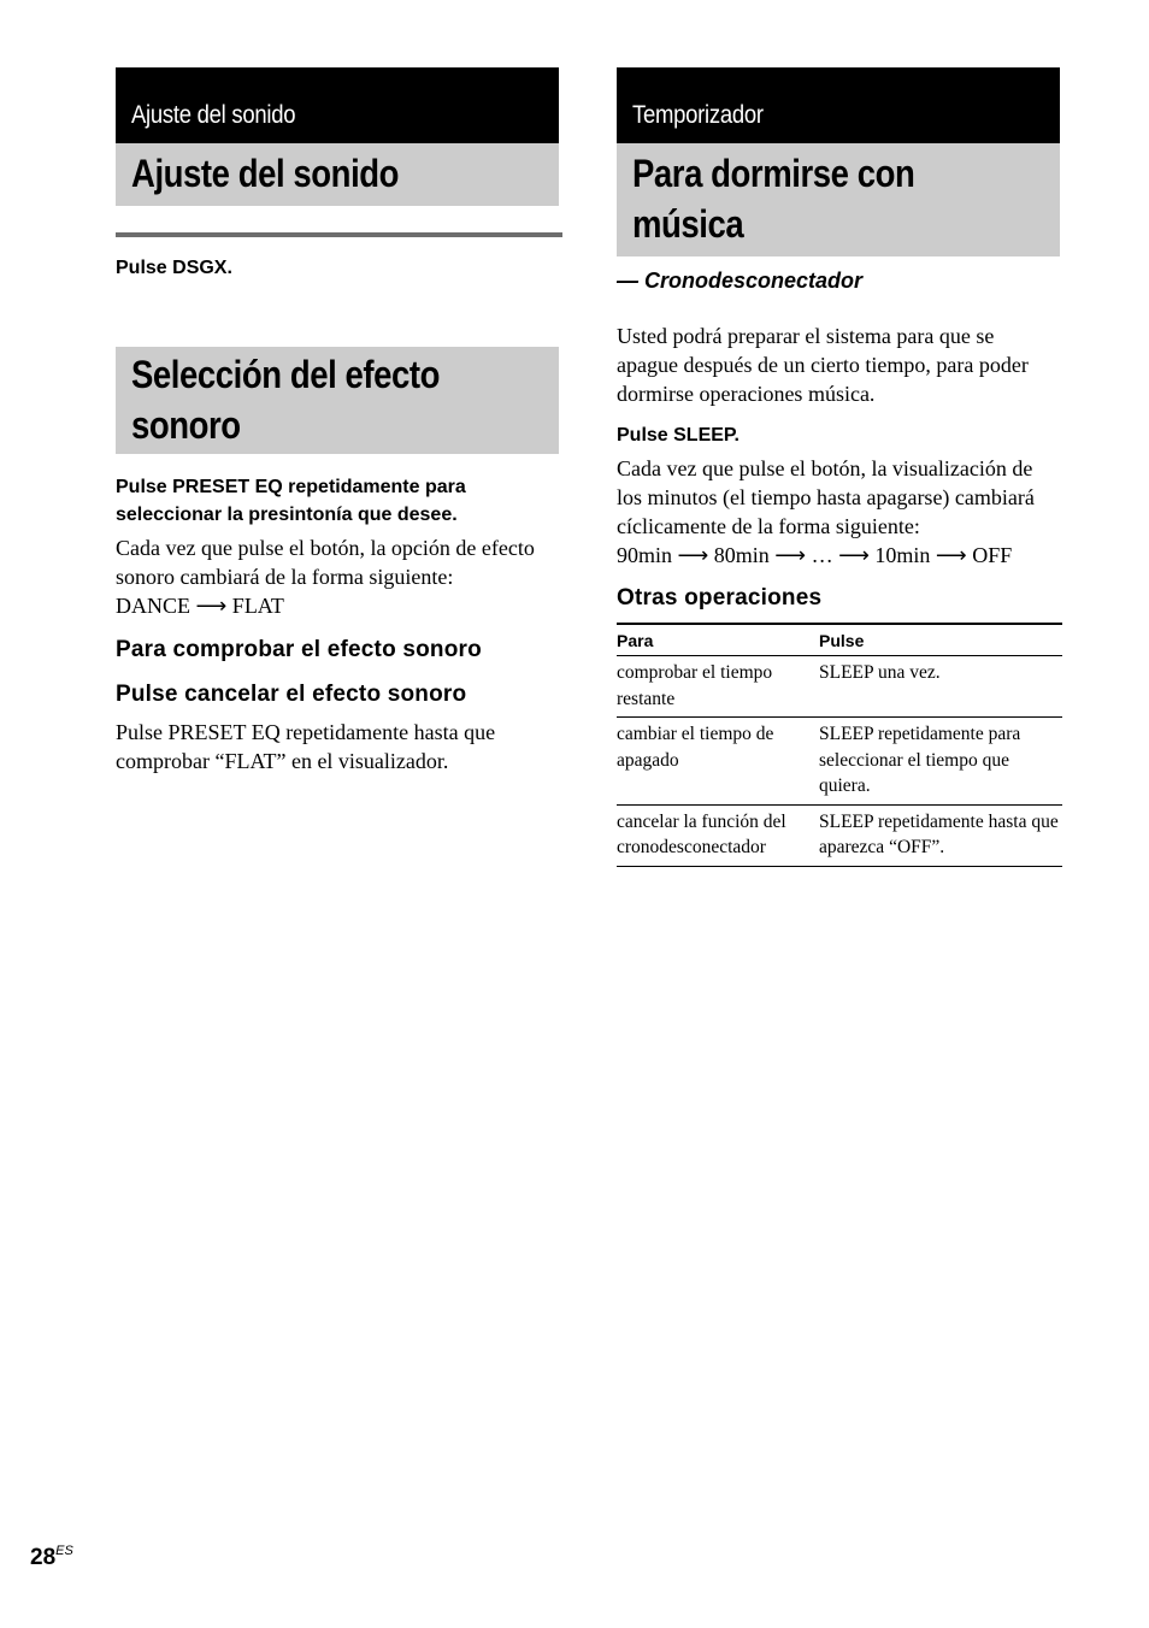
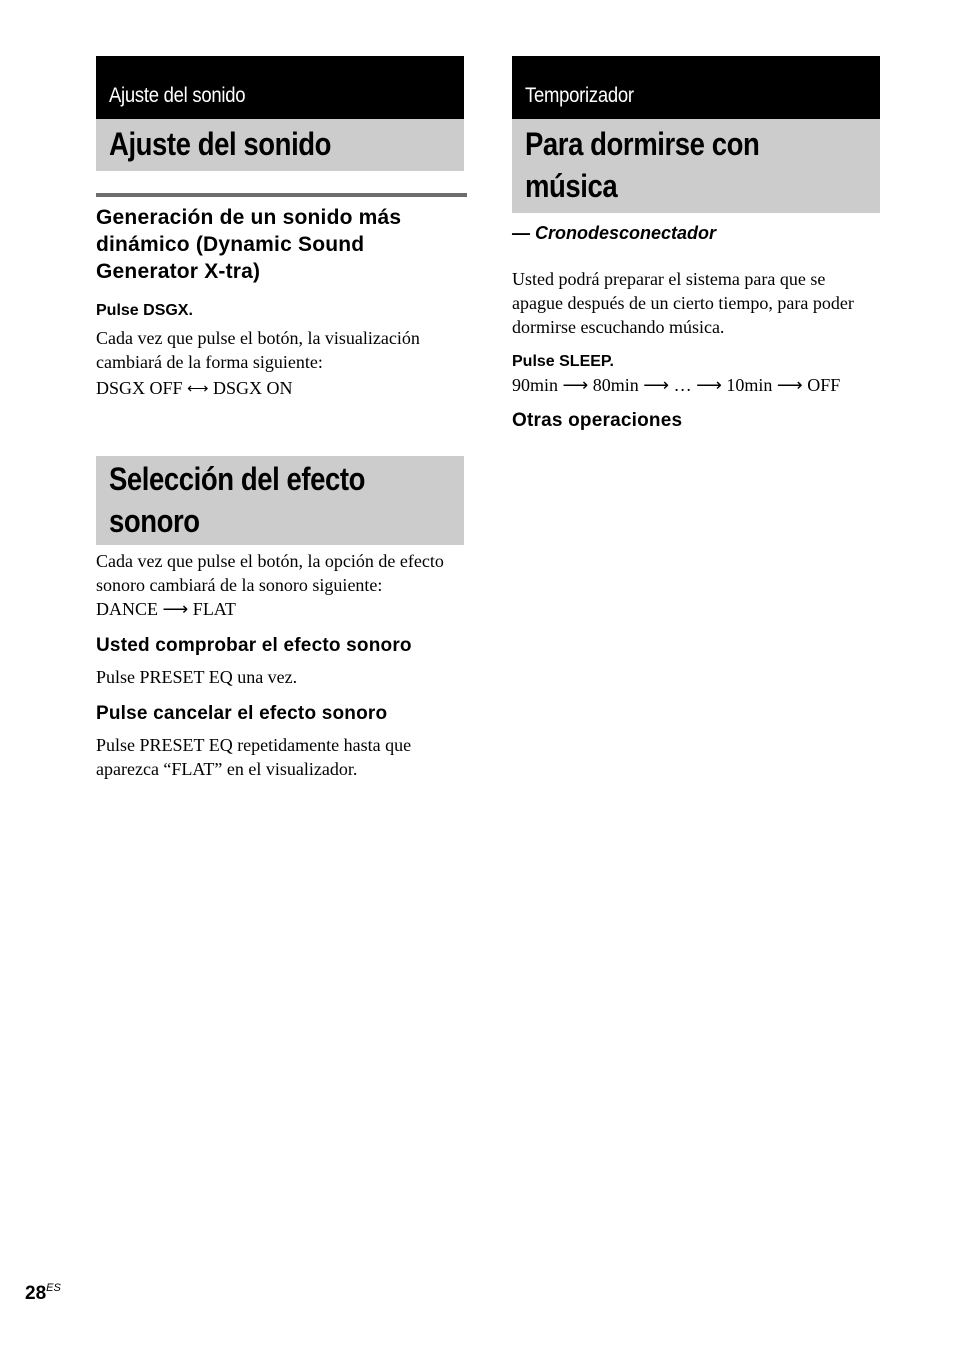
  Ajuste del sonido
  Ajuste del sonido
+ Generación de un sonido más dinámico (Dynamic Sound Generator X-tra)
  Pulse DSGX.
+ Cada vez que pulse el botón, la visualización cambiará de la forma siguiente:
+ DSGX OFF ⟷ DSGX ON
  Selección del efecto sonoro
- Pulse PRESET EQ repetidamente para seleccionar la presintonía que desee.
- Cada vez que pulse el botón, la opción de efecto sonoro cambiará de la forma siguiente:
+ Cada vez que pulse el botón, la opción de efecto sonoro cambiará de la sonoro siguiente:
  DANCE ⟶ FLAT
- Para comprobar el efecto sonoro
+ Usted comprobar el efecto sonoro
+ Pulse PRESET EQ una vez.
  Pulse cancelar el efecto sonoro
- Pulse PRESET EQ repetidamente hasta que comprobar “FLAT” en el visualizador.
+ Pulse PRESET EQ repetidamente hasta que aparezca “FLAT” en el visualizador.
  Temporizador
  Para dormirse con música
  — Cronodesconectador
- Usted podrá preparar el sistema para que se apague después de un cierto tiempo, para poder dormirse operaciones música.
+ Usted podrá preparar el sistema para que se apague después de un cierto tiempo, para poder dormirse escuchando música.
  Pulse SLEEP.
- Cada vez que pulse el botón, la visualización de los minutos (el tiempo hasta apagarse) cambiará cíclicamente de la forma siguiente:
  90min ⟶ 80min ⟶ … ⟶ 10min ⟶ OFF
  Otras operaciones
- Para	Pulse
- comprobar el tiempo restante	SLEEP una vez.
- cambiar el tiempo de apagado	SLEEP repetidamente para seleccionar el tiempo que quiera.
- cancelar la función del cronodesconectador	SLEEP repetidamente hasta que aparezca “OFF”.
  28ES
